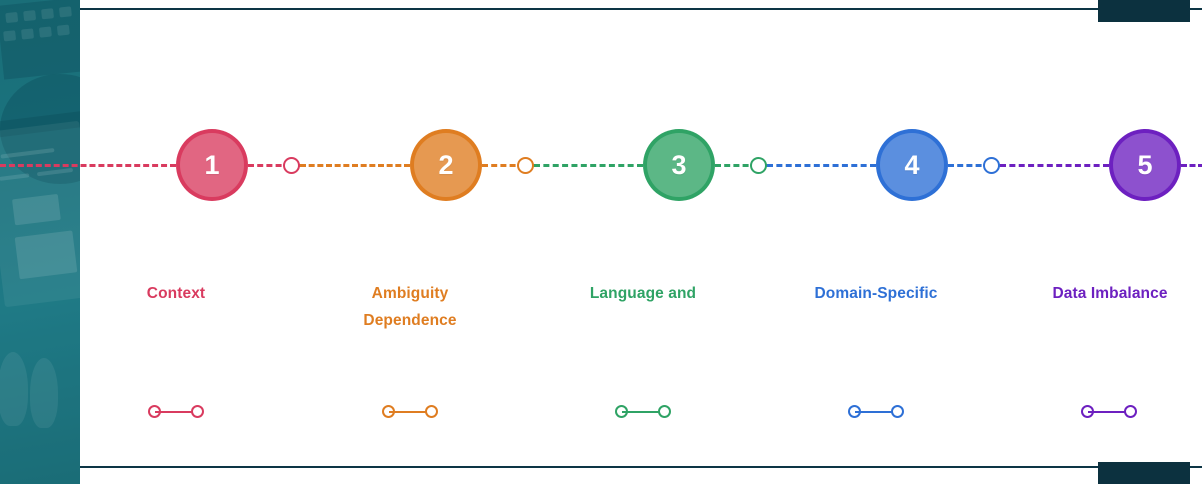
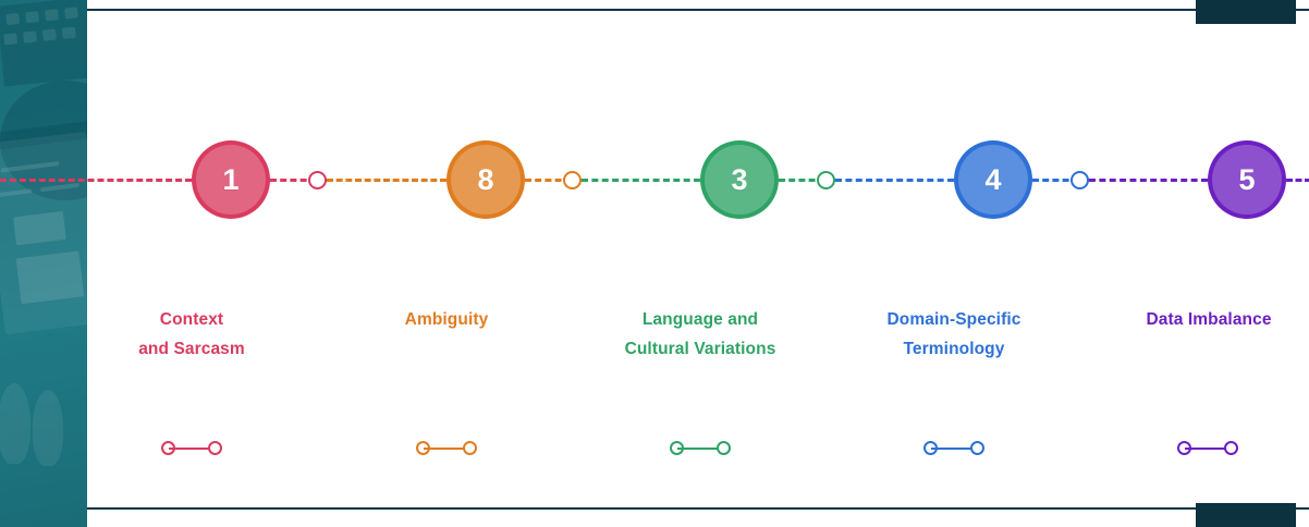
  1
- 2
+ 8
  3
  4
  5
  Context
+ and Sarcasm
  Ambiguity
- Dependence
  Language and
+ Cultural Variations
  Domain-Specific
+ Terminology
  Data Imbalance
